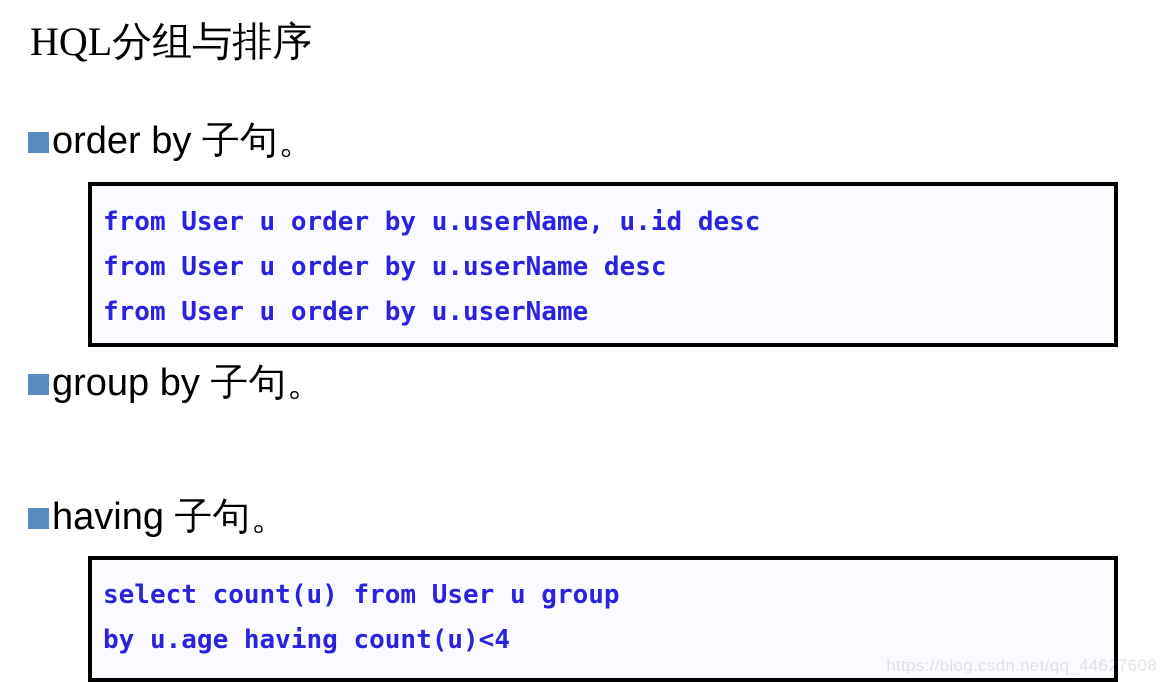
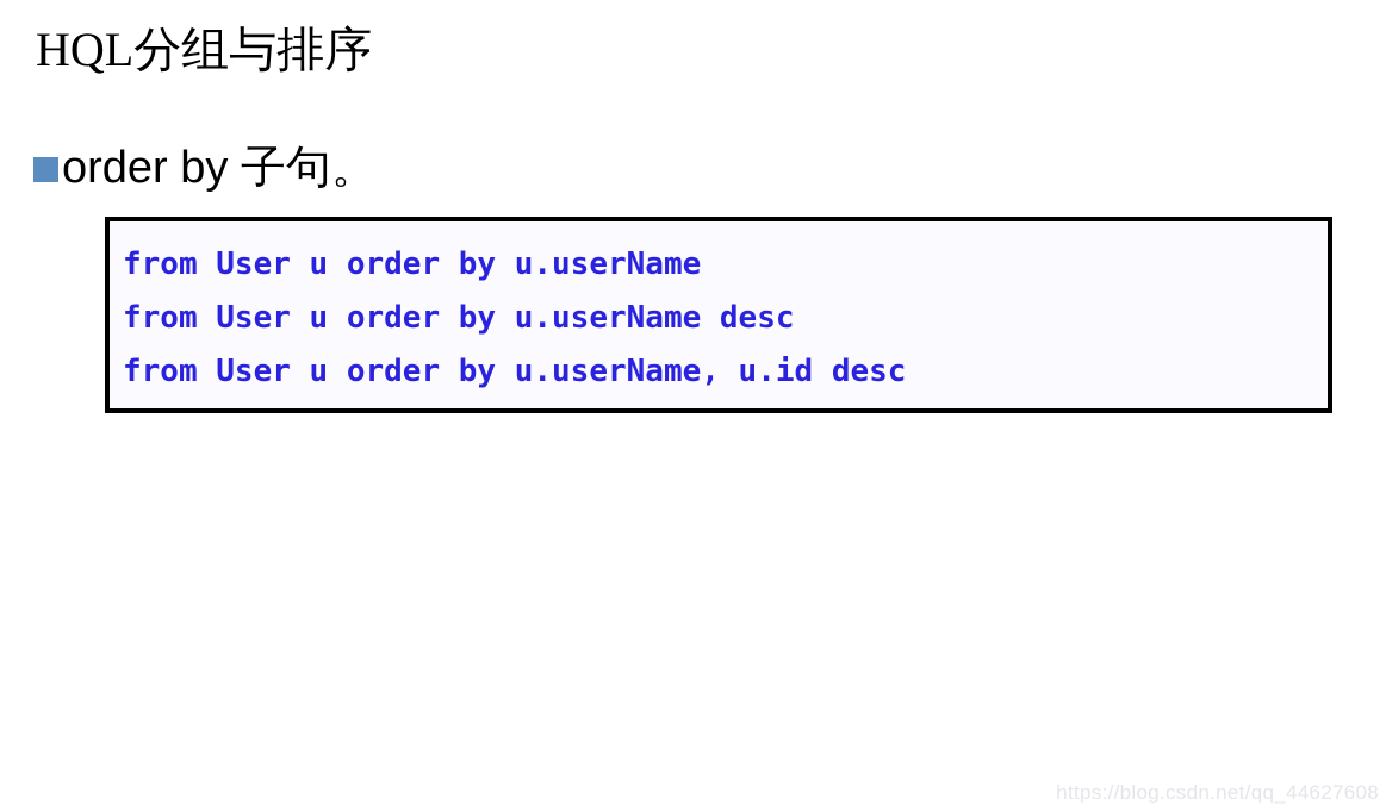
  HQL分组与排序
  order by 子句。
- from User u order by u.userName, u.id desc
+ from User u order by u.userName
  from User u order by u.userName desc
- from User u order by u.userName
+ from User u order by u.userName, u.id desc
- group by 子句。
- having 子句。
- select count(u) from User u group
- by u.age having count(u)<4
  https://blog.csdn.net/qq_44627608
